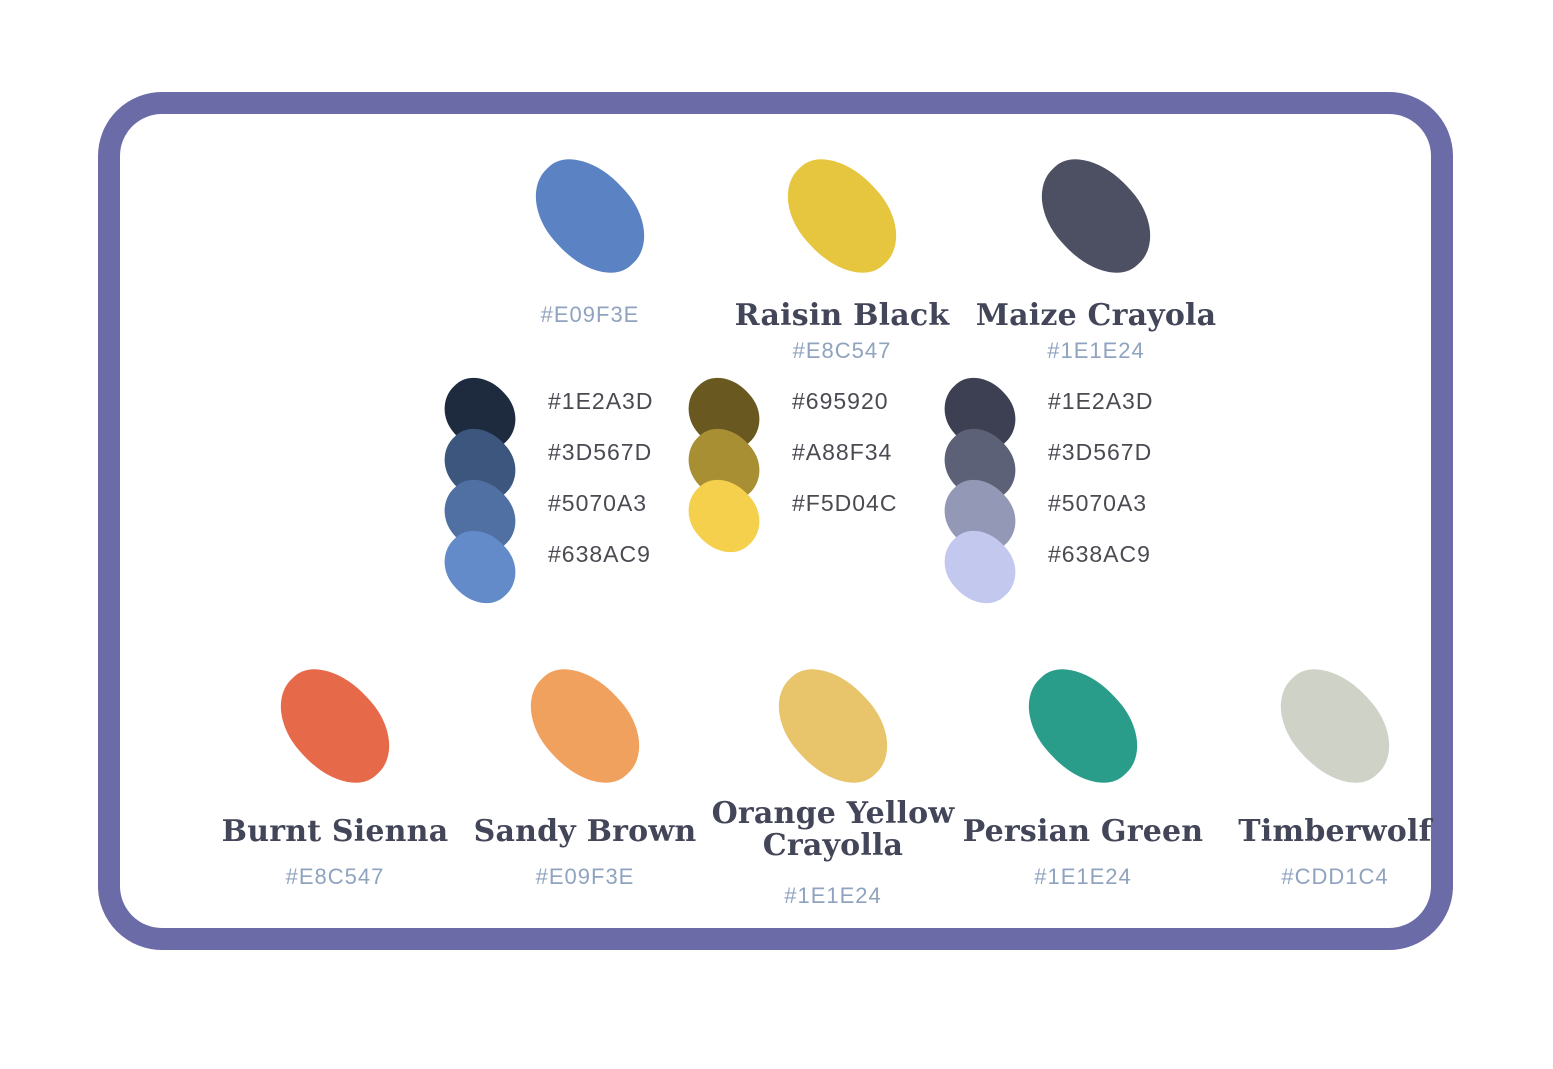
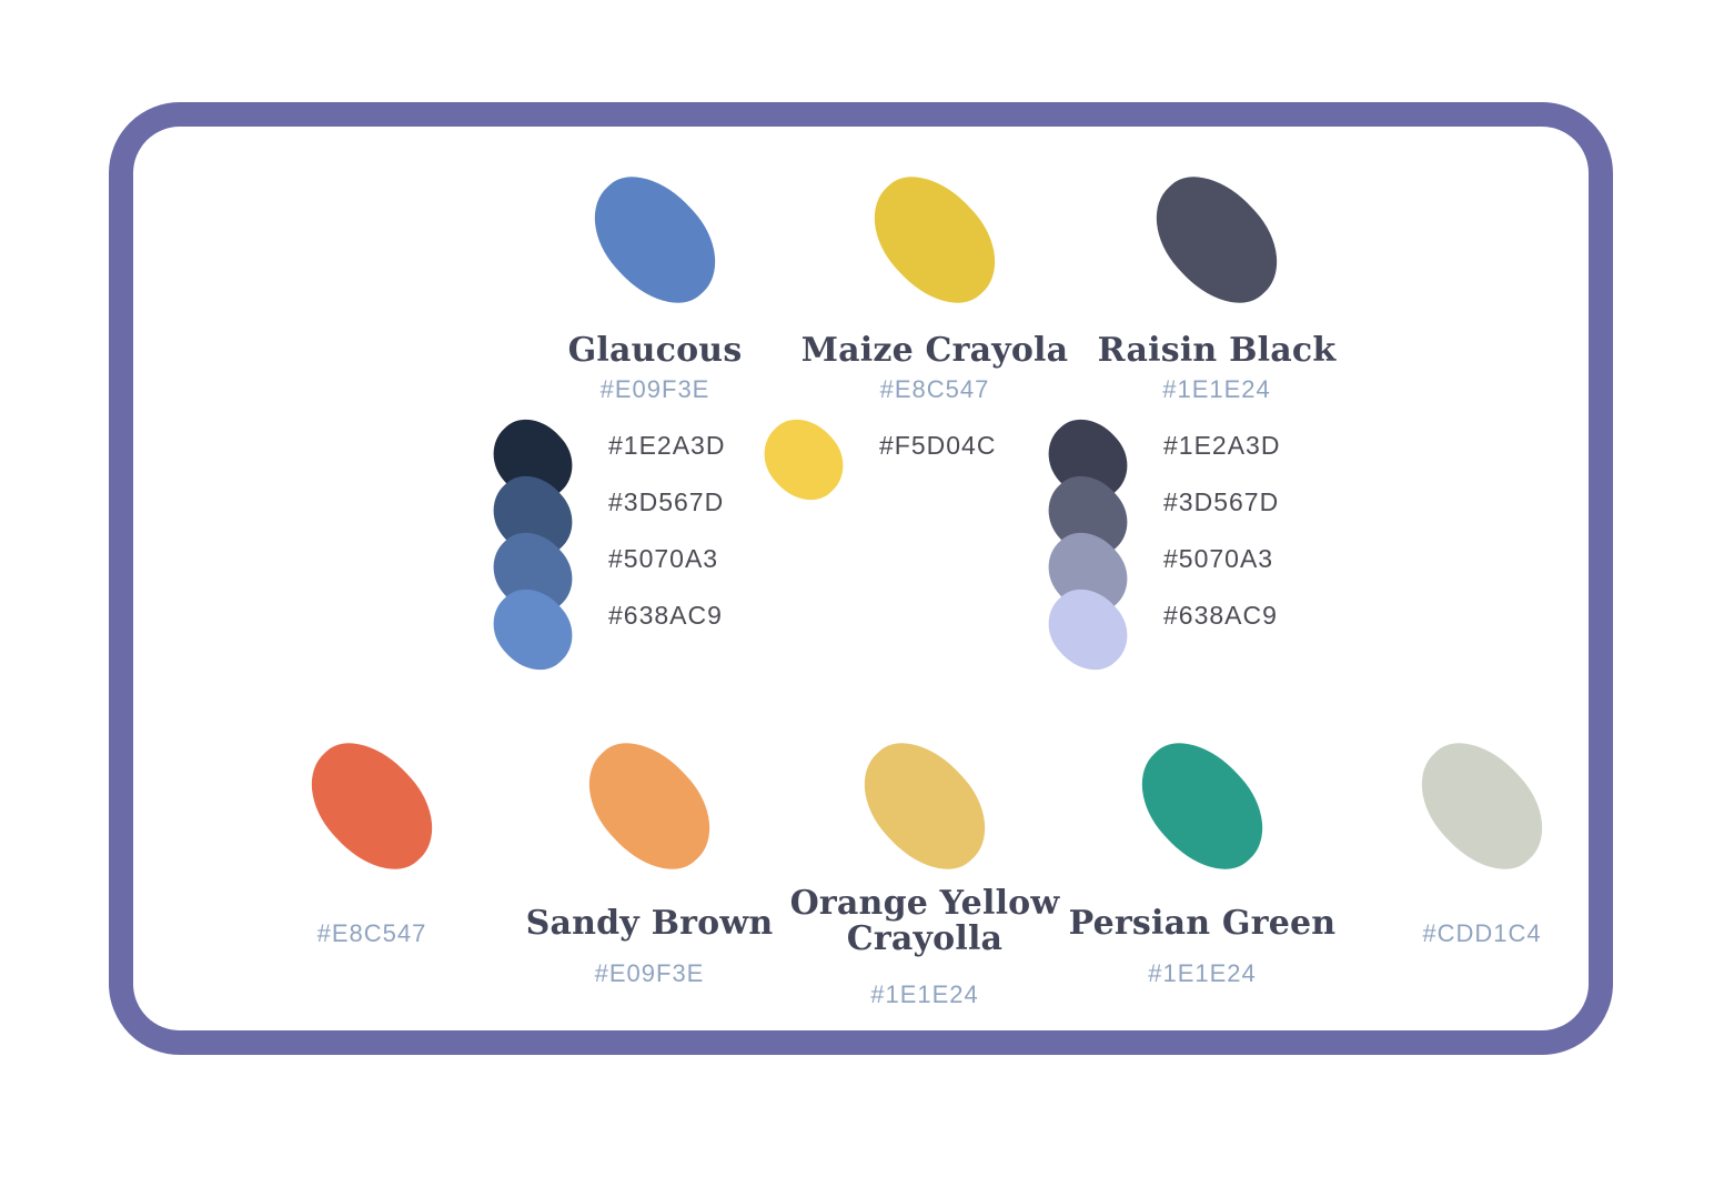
+ Glaucous
  #E09F3E
- Raisin Black
+ Maize Crayola
  #E8C547
- Maize Crayola
+ Raisin Black
  #1E1E24
  #1E2A3D
  #3D567D
  #5070A3
  #638AC9
- #695920
- #A88F34
  #F5D04C
  #1E2A3D
  #3D567D
  #5070A3
  #638AC9
- Burnt Sienna
  #E8C547
  Sandy Brown
  #E09F3E
  Orange Yellow Crayolla
  #1E1E24
  Persian Green
  #1E1E24
- Timberwolf
  #CDD1C4
